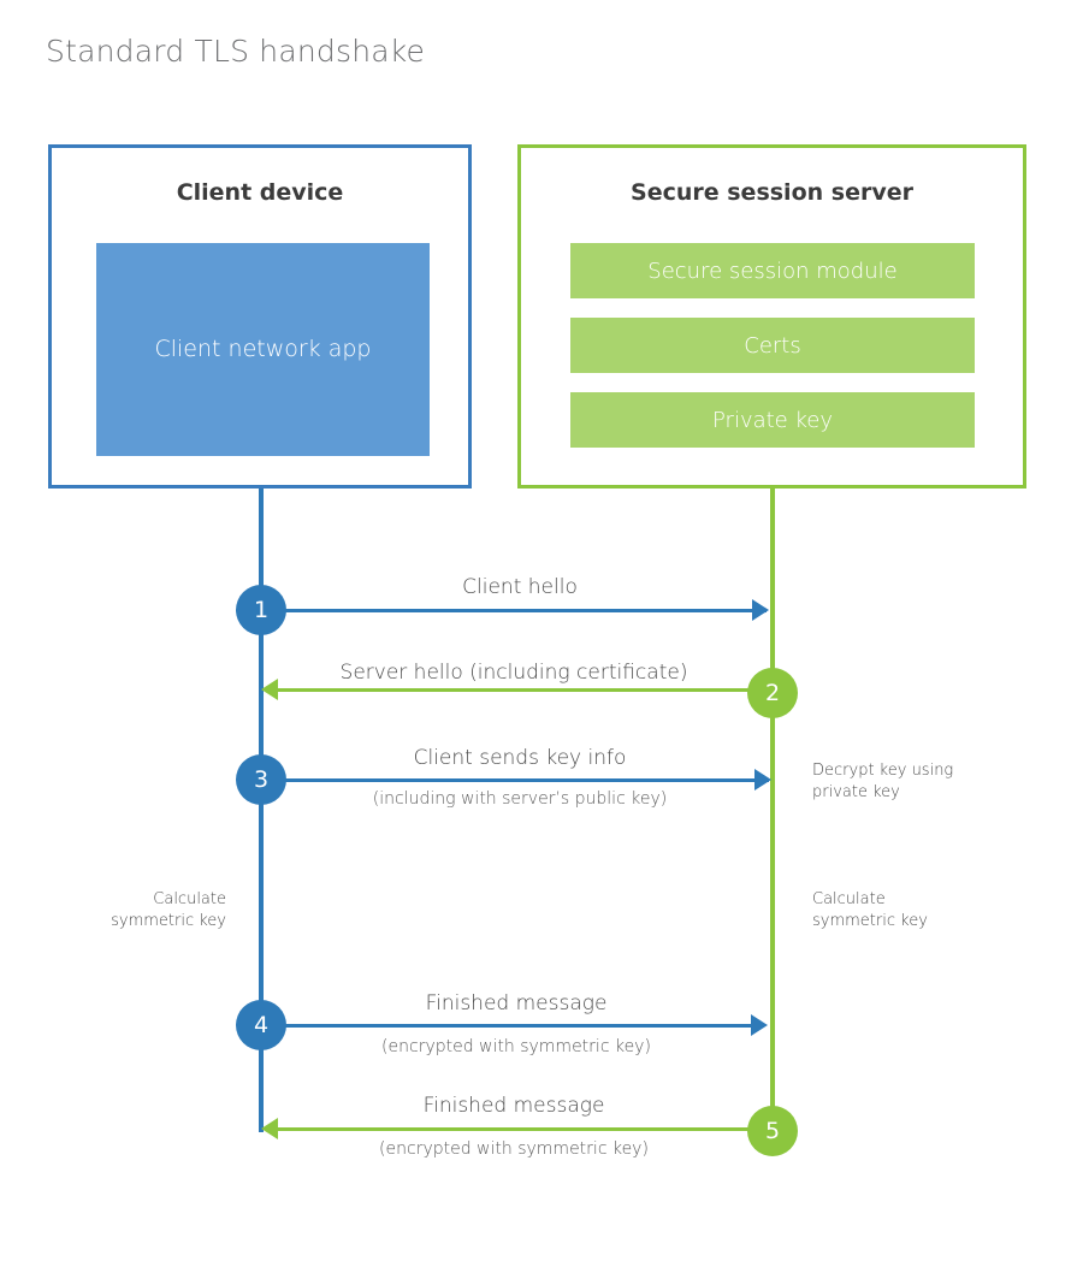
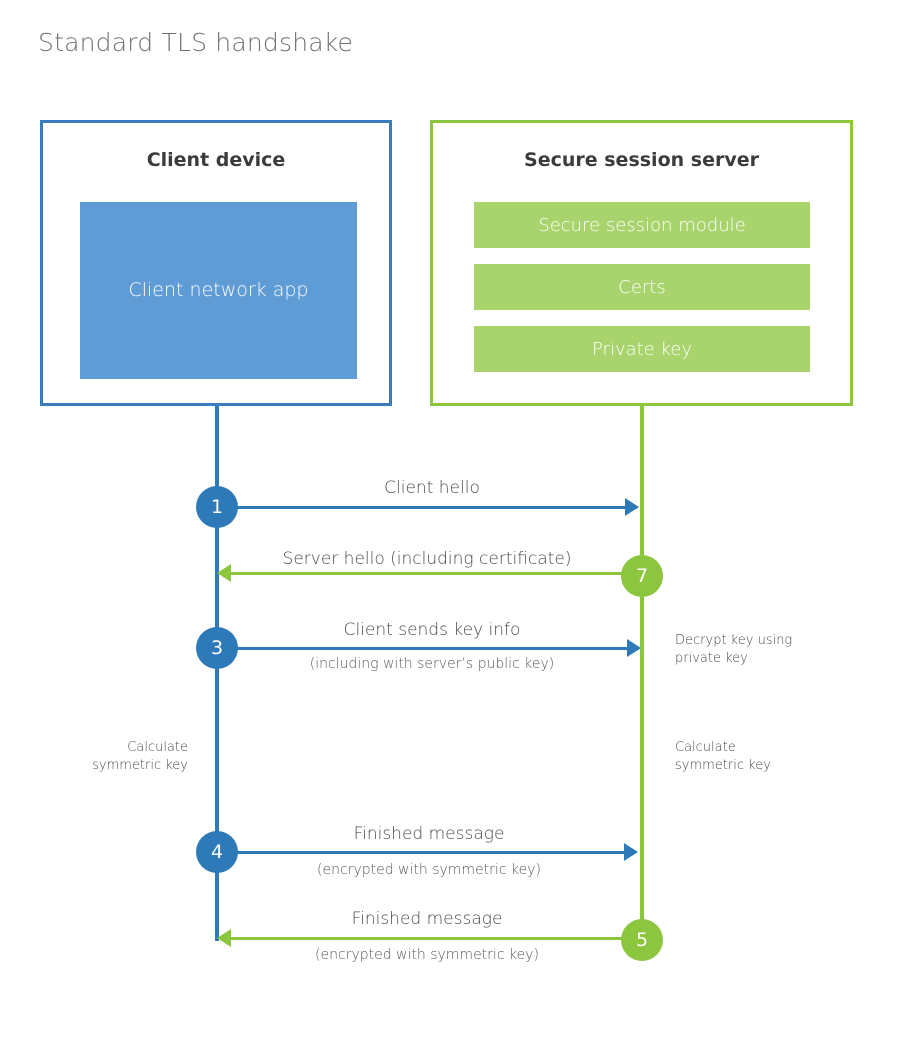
  Standard TLS handshake
  Client device
  Client network app
  Secure session server
  Secure session module
  Certs
  Private key
  1
  Client hello
- 2
+ 7
  Server hello (including certificate)
  3
  Client sends key info
  (including with server’s public key)
  Decrypt key using
  private key
  Calculate
  symmetric key
  Calculate
  symmetric key
  4
  Finished message
  (encrypted with symmetric key)
  5
  Finished message
  (encrypted with symmetric key)
